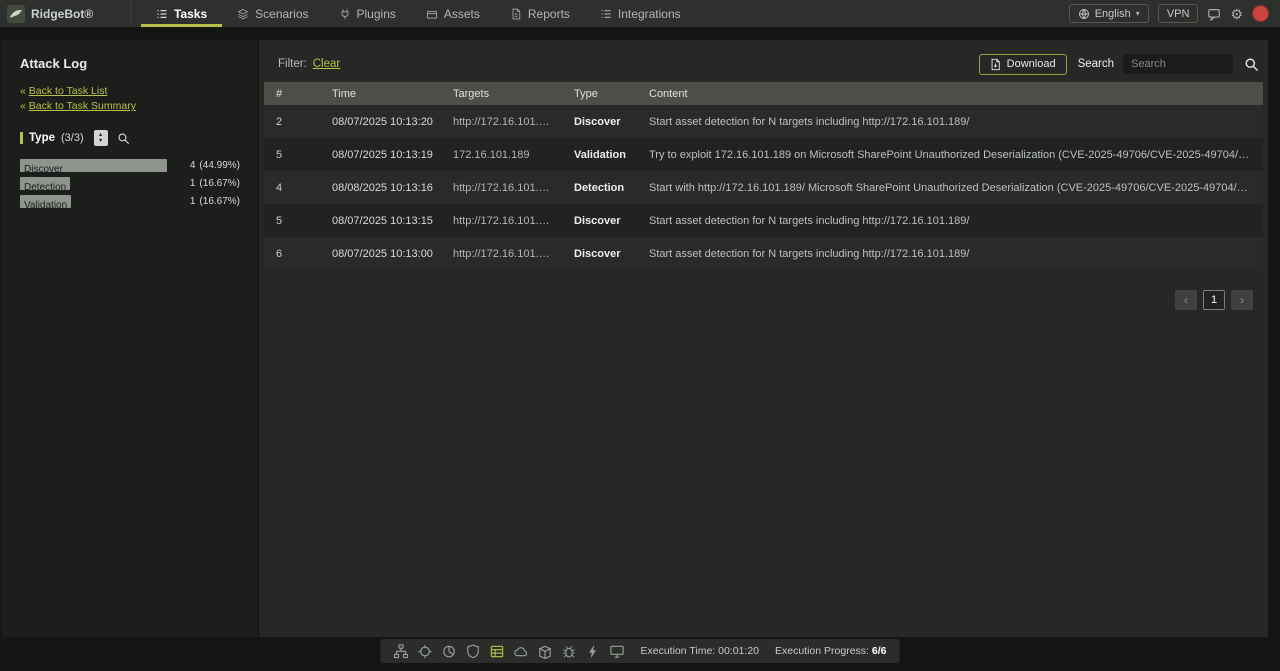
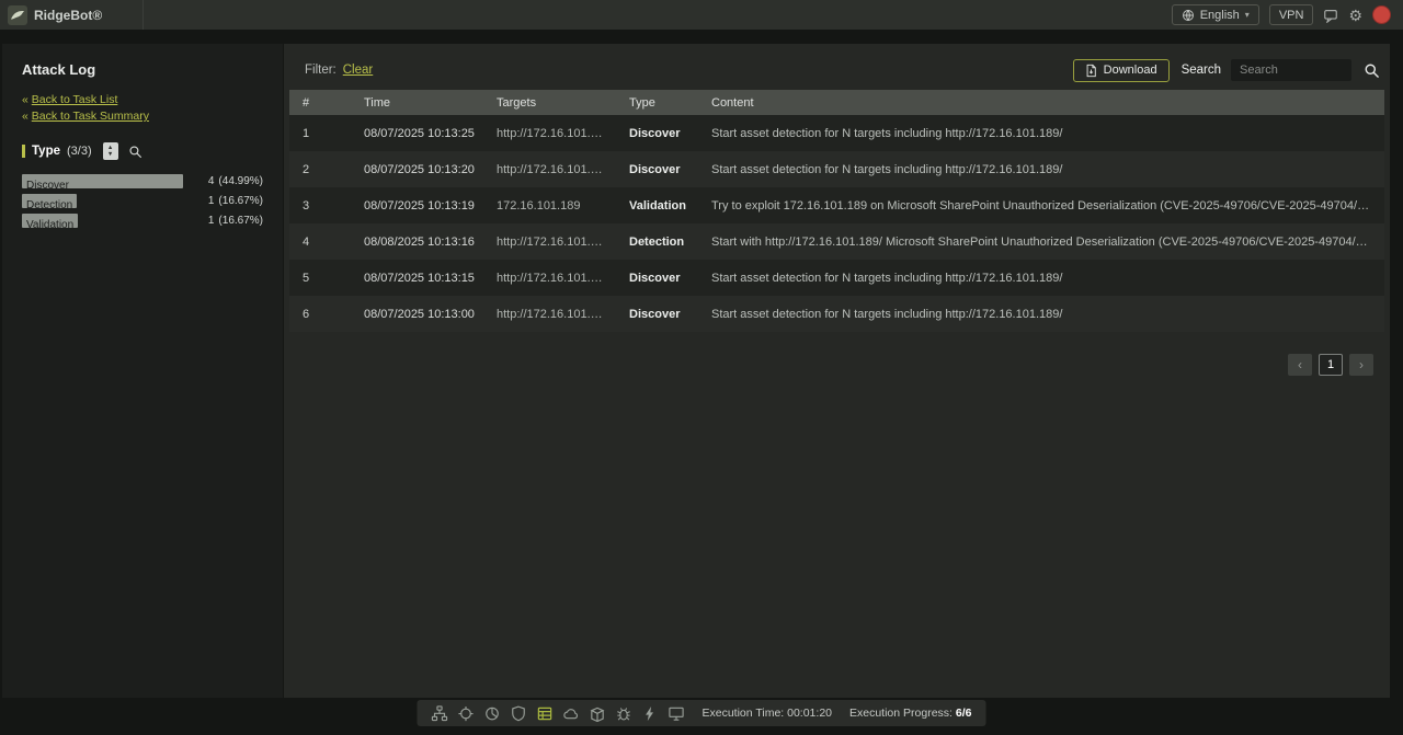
  RidgeBot®
- Tasks
- Scenarios
- Plugins
- Assets
- Reports
- Integrations
  English
  ▾
  VPN
  ⚙
  Attack Log
  « Back to Task List
  « Back to Task Summary
  Type
  (3/3)
  Discover
  4 (44.99%)
  Detection
  1 (16.67%)
  Validation
  1 (16.67%)
  Filter:
  Clear
  Download
  Search
  Search
  #	Time	Targets	Type	Content
+ 1	08/07/2025 10:13:25	http://172.16.101.189	Discover	Start asset detection for N targets including http://172.16.101.189/
  2	08/07/2025 10:13:20	http://172.16.101.189	Discover	Start asset detection for N targets including http://172.16.101.189/
- 5	08/07/2025 10:13:19	172.16.101.189	Validation	Try to exploit 172.16.101.189 on Microsoft SharePoint Unauthorized Deserialization (CVE-2025-49706/CVE-2025-49704/CVE-
+ 3	08/07/2025 10:13:19	172.16.101.189	Validation	Try to exploit 172.16.101.189 on Microsoft SharePoint Unauthorized Deserialization (CVE-2025-49706/CVE-2025-49704/CVE-
  4	08/08/2025 10:13:16	http://172.16.101.189	Detection	Start with http://172.16.101.189/ Microsoft SharePoint Unauthorized Deserialization (CVE-2025-49706/CVE-2025-49704/CVE-
  5	08/07/2025 10:13:15	http://172.16.101.189	Discover	Start asset detection for N targets including http://172.16.101.189/
  6	08/07/2025 10:13:00	http://172.16.101.189/	Discover	Start asset detection for N targets including http://172.16.101.189/
  ‹
  1
  ›
  Execution Time: 00:01:20
  Execution Progress: 6/6
